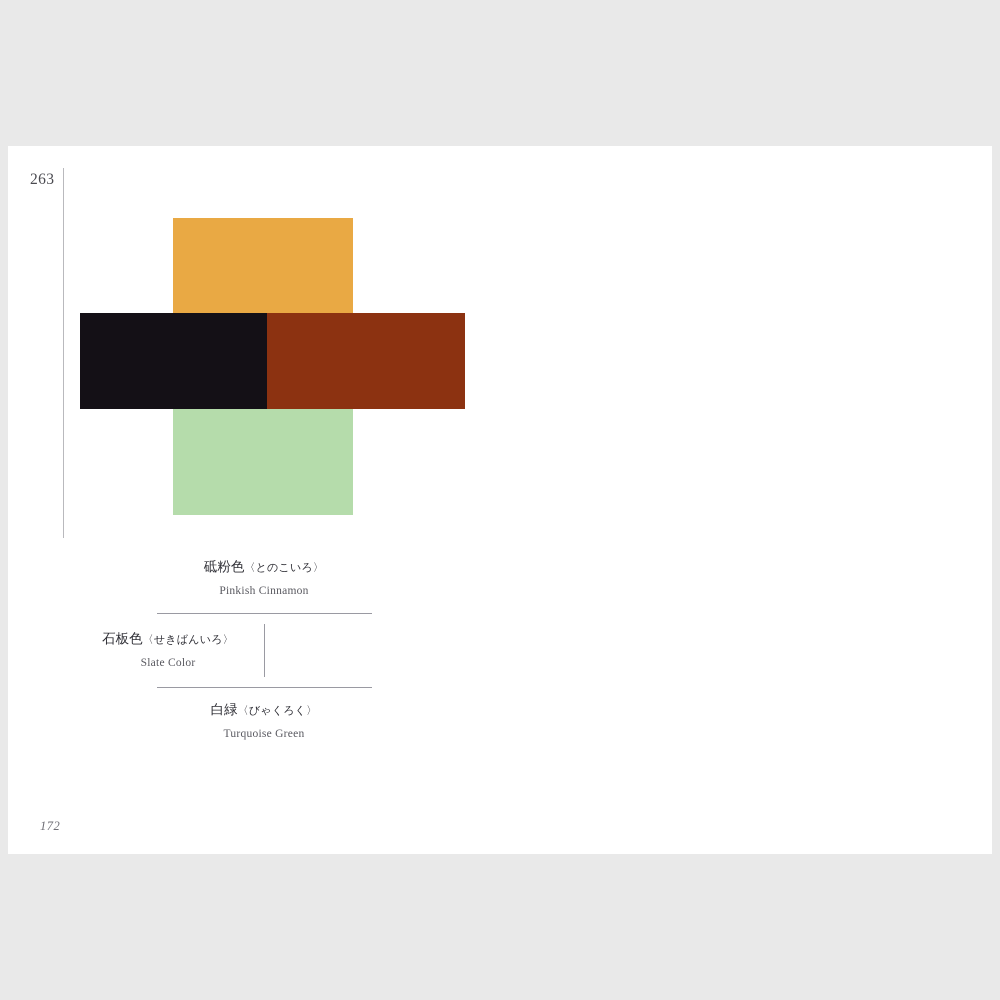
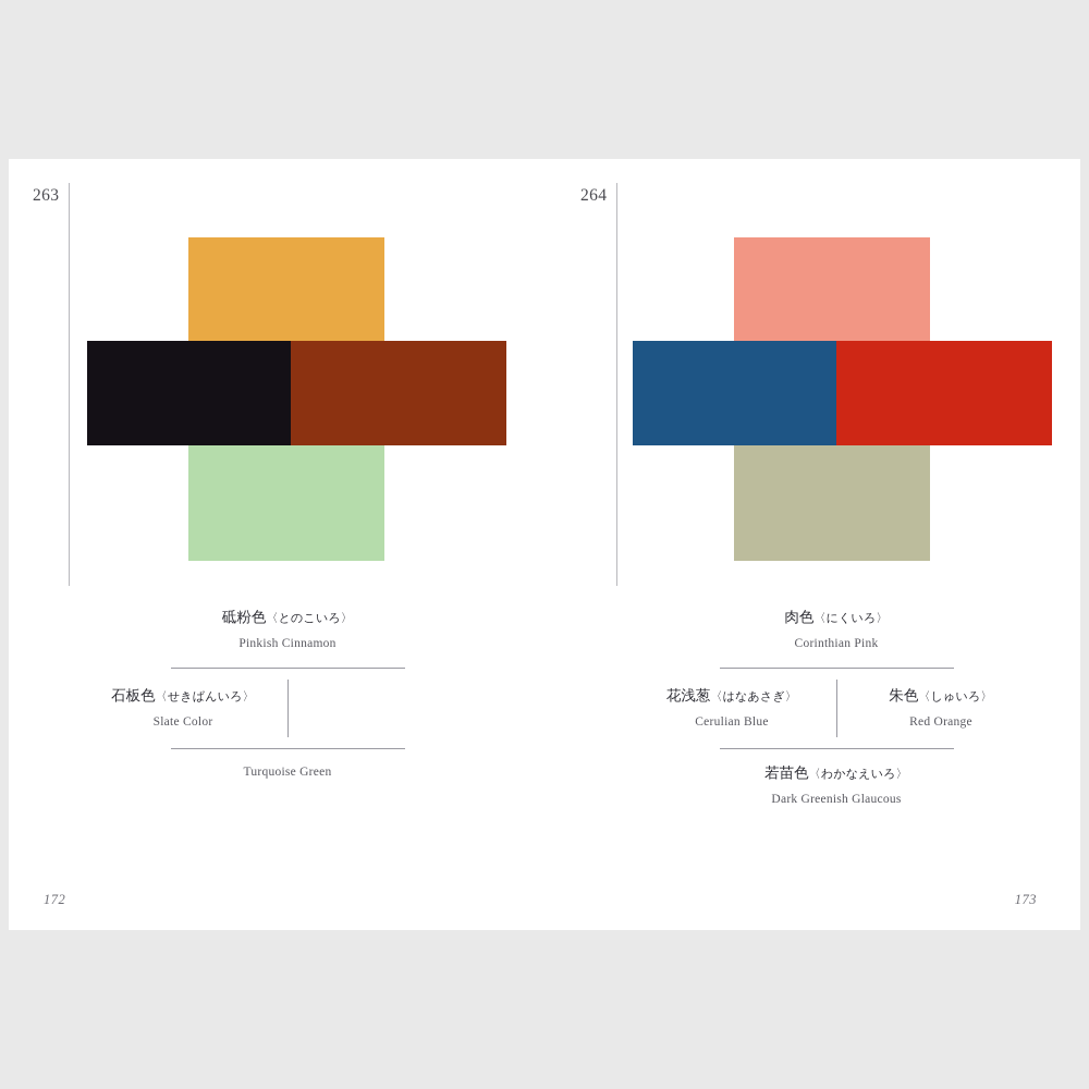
  263
  砥粉色〈とのこいろ〉
  Pinkish Cinnamon
  石板色〈せきばんいろ〉
  Slate Color
- 白緑〈びゃくろく〉
  Turquoise Green
  172
+ 264
+ 肉色〈にくいろ〉
+ Corinthian Pink
+ 花浅葱〈はなあさぎ〉
+ Cerulian Blue
+ 朱色〈しゅいろ〉
+ Red Orange
+ 若苗色〈わかなえいろ〉
+ Dark Greenish Glaucous
+ 173
